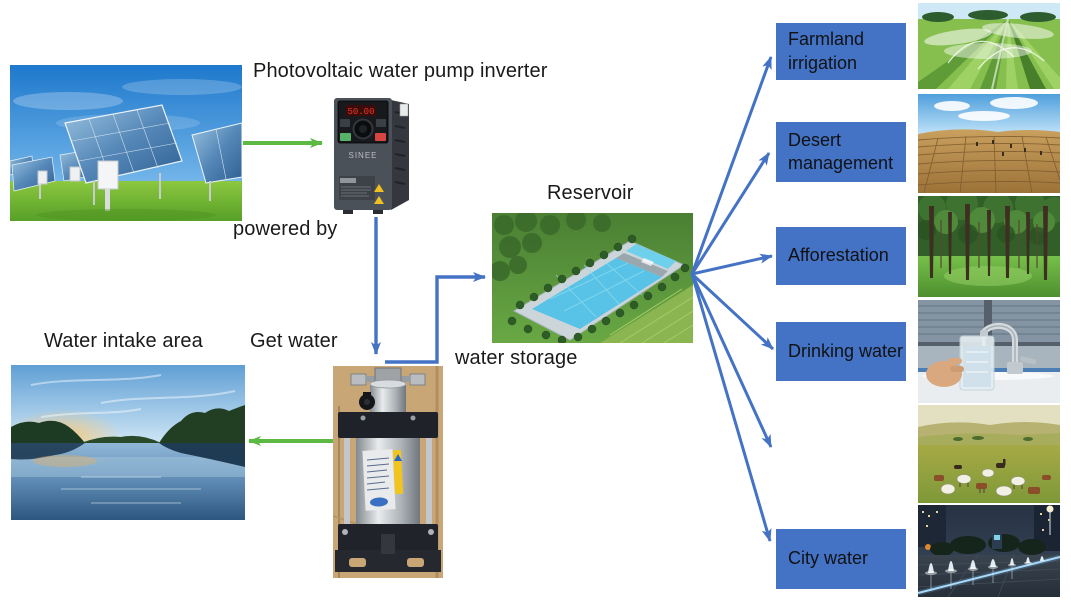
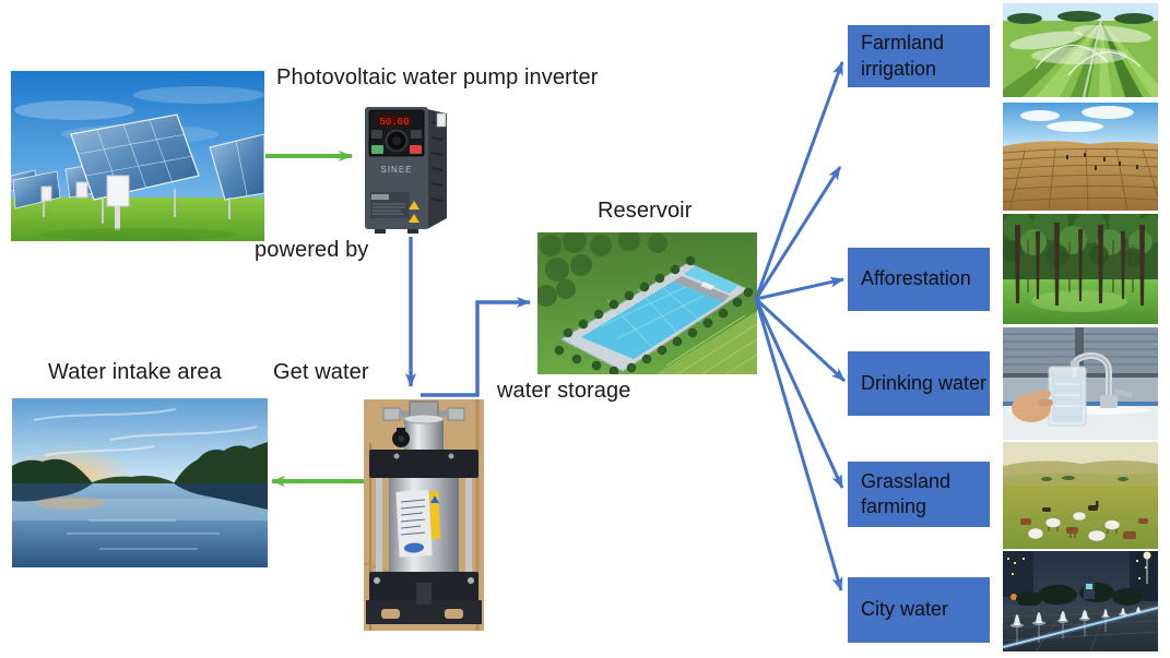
  Photovoltaic water pump inverter
  powered by
  Reservoir
  water storage
  Water intake area
  Get water
  50.00
  SINEE
  Farmland irrigation
- Desert management
  Afforestation
  Drinking water
+ Grassland farming
  City water
